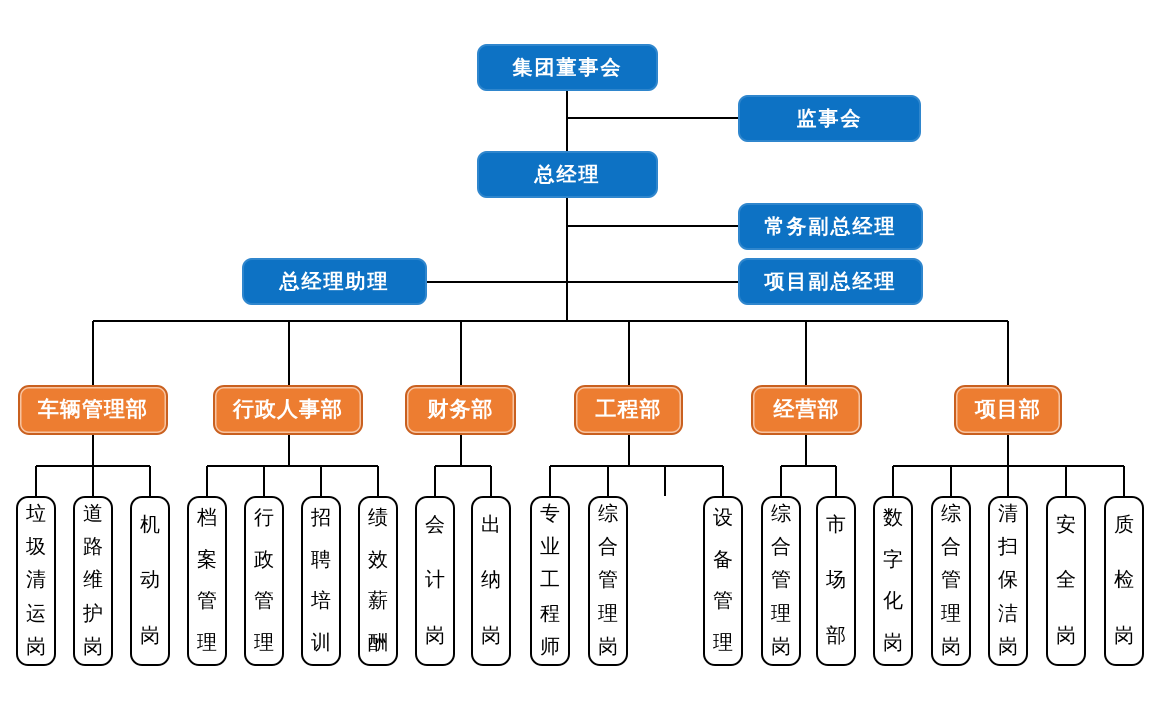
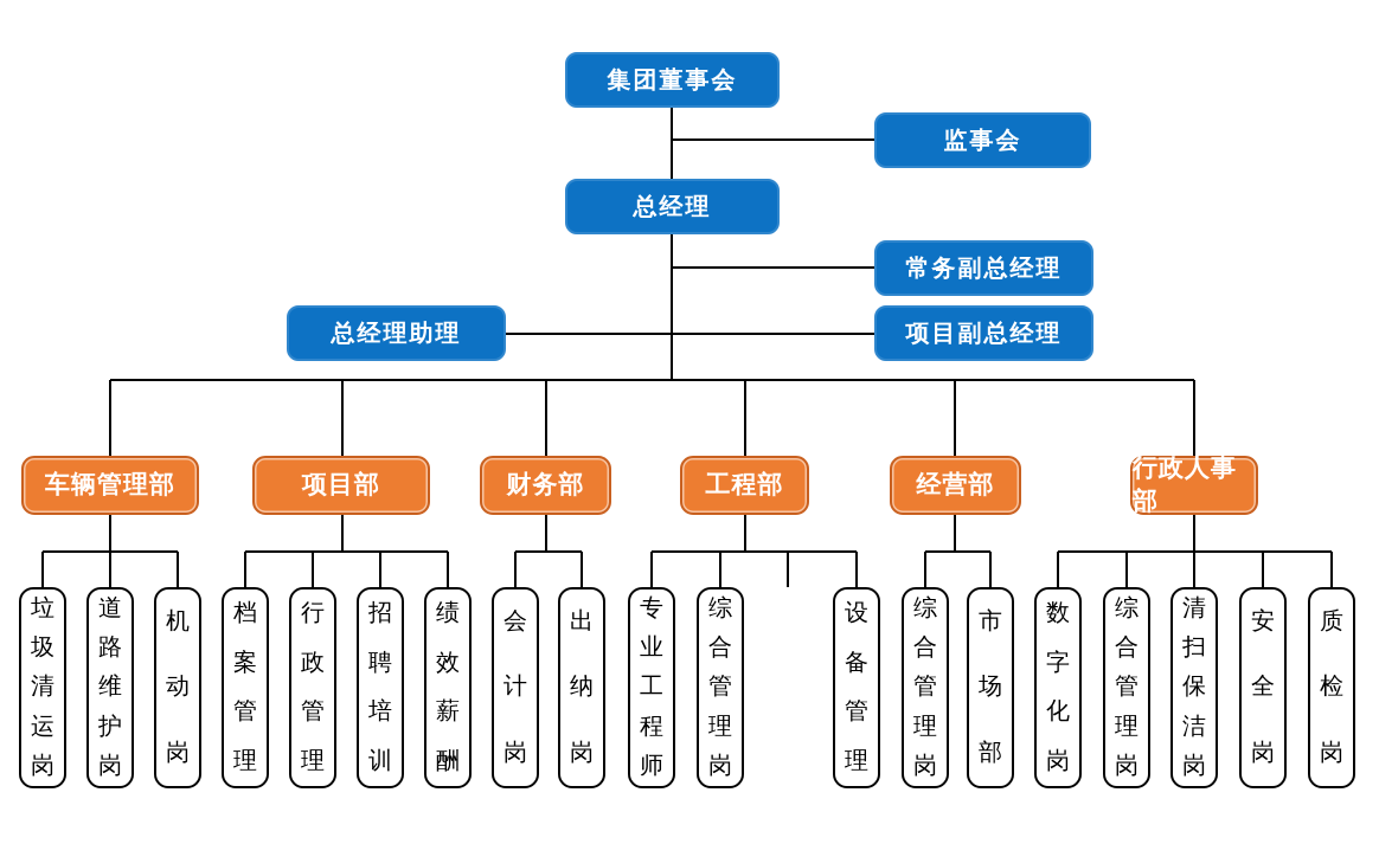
  集团董事会
  监事会
  总经理
  常务副总经理
  总经理助理
  项目副总经理
  车辆管理部
- 行政人事部
+ 项目部
  财务部
  工程部
  经营部
- 项目部
+ 行政人事部
  垃圾清运岗
  道路维护岗
  机动岗
  档案管理
  行政管理
  招聘培训
  绩效薪酬
  会计岗
  出纳岗
  专业工程师
  综合管理岗
  设备管理
  综合管理岗
  市场部
  数字化岗
  综合管理岗
  清扫保洁岗
  安全岗
  质检岗
